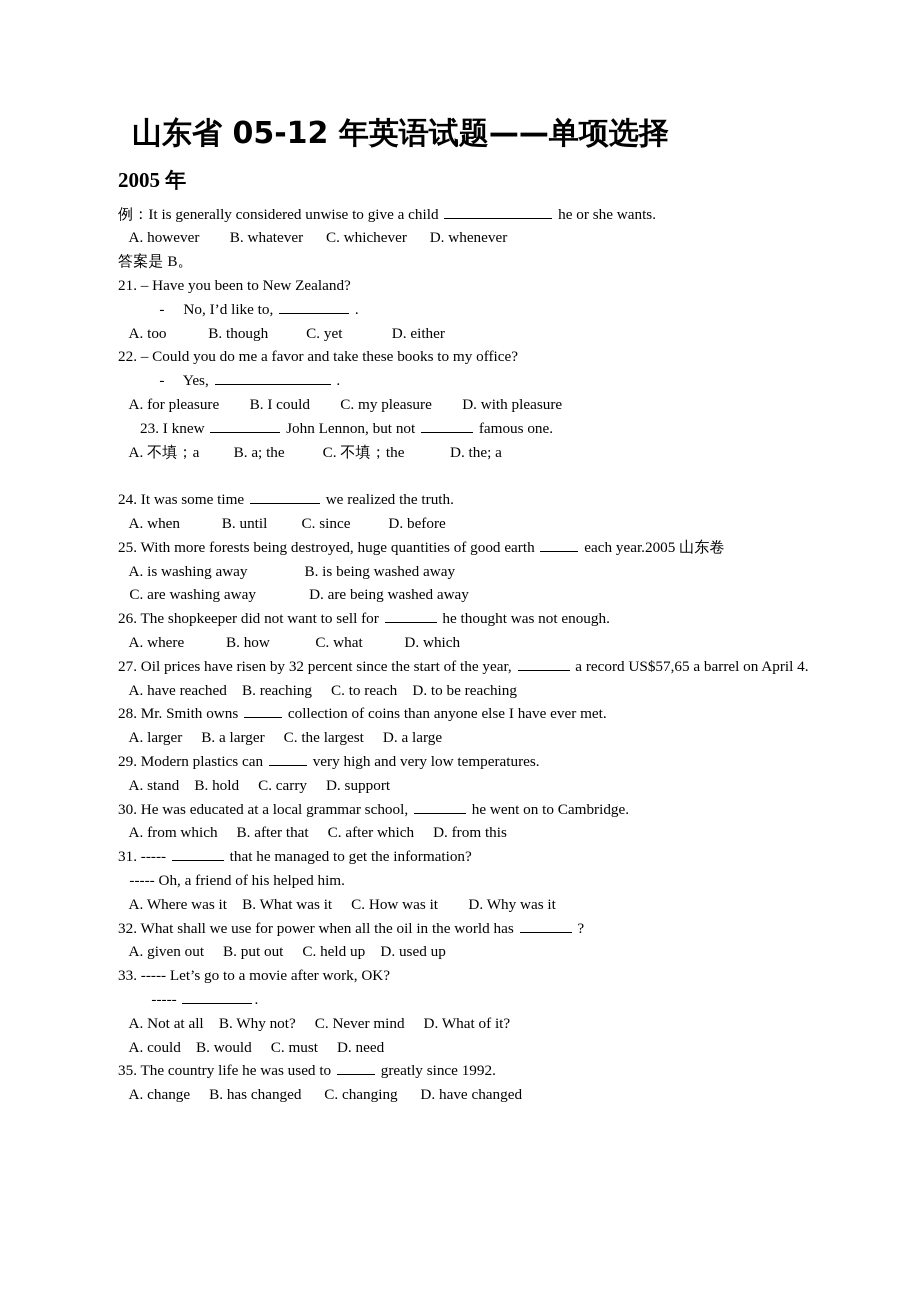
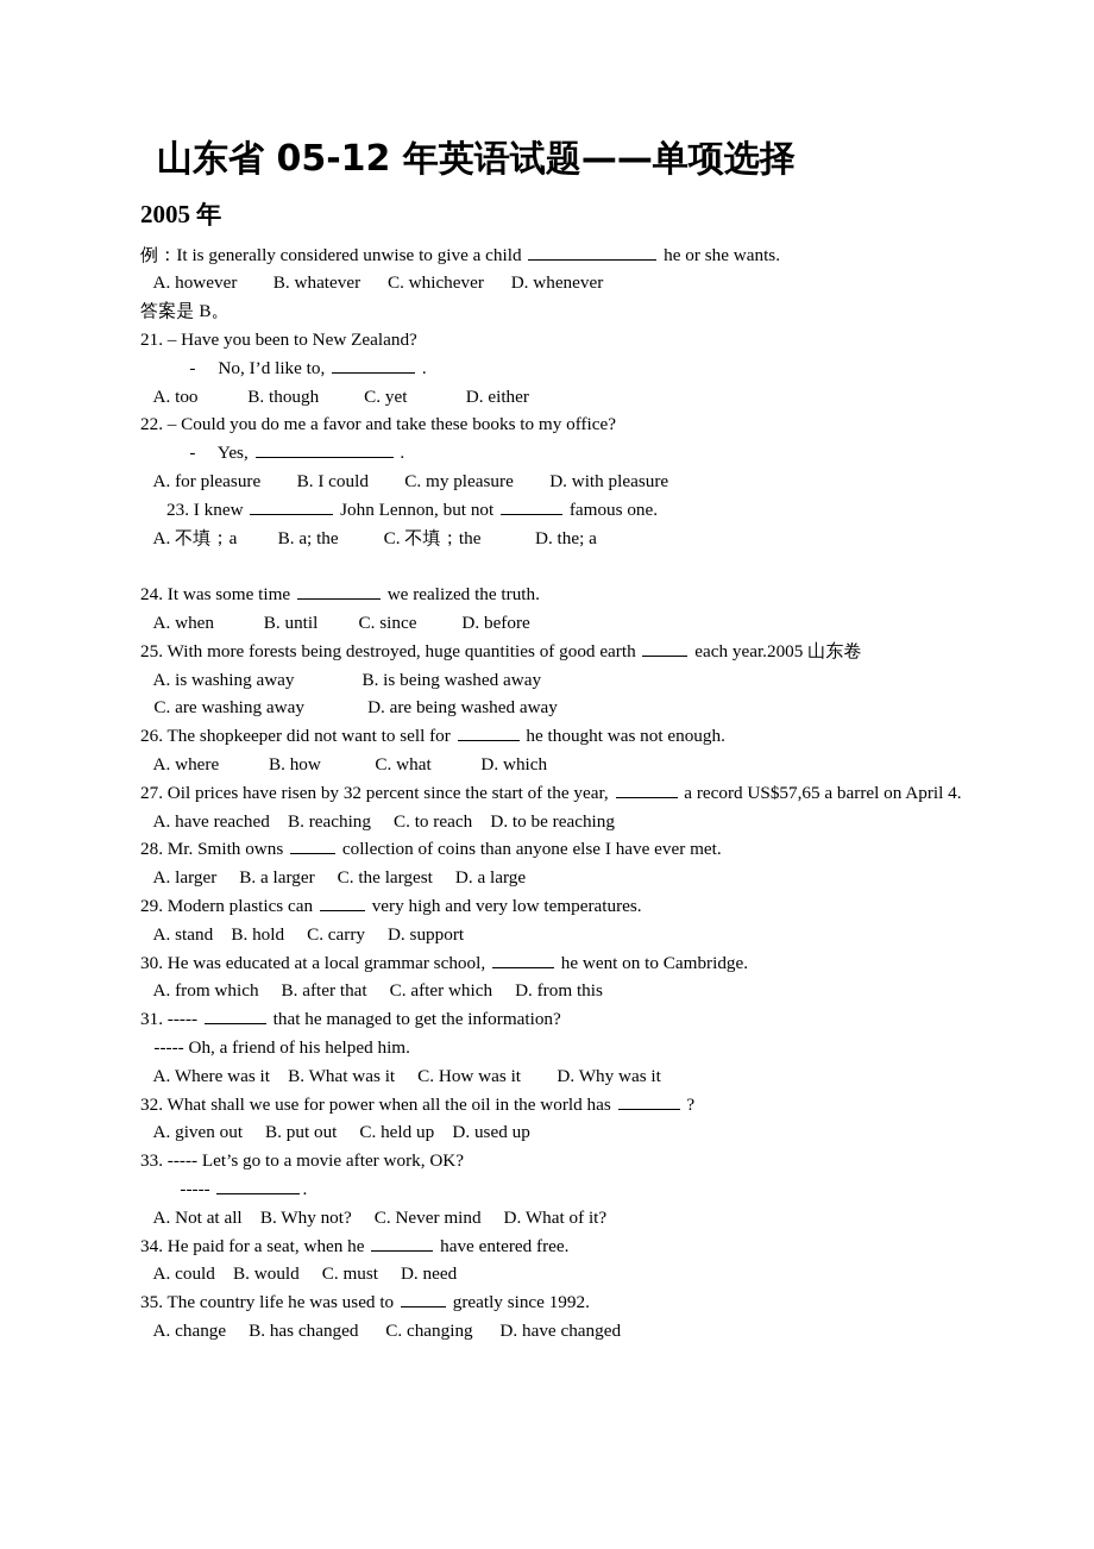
  山东省 05-12 年英语试题——单项选择
  2005 年
  例：It is generally considered unwise to give a child he or she wants.
  A. however B. whatever C. whichever D. whenever
  答案是 B。
  21. – Have you been to New Zealand?
  - No, I’d like to, .
  A. too B. though C. yet D. either
  22. – Could you do me a favor and take these books to my office?
  - Yes, .
  A. for pleasure B. I could C. my pleasure D. with pleasure
  23. I knew John Lennon, but not famous one.
  A. 不填；a B. a; the C. 不填；the D. the; a
  24. It was some time we realized the truth.
  A. when B. until C. since D. before
  25. With more forests being destroyed, huge quantities of good earth each year.2005 山东卷
  A. is washing away B. is being washed away
  C. are washing away D. are being washed away
  26. The shopkeeper did not want to sell for he thought was not enough.
  A. where B. how C. what D. which
  27. Oil prices have risen by 32 percent since the start of the year, a record US$57,65 a barrel on April 4.
  A. have reached B. reaching C. to reach D. to be reaching
  28. Mr. Smith owns collection of coins than anyone else I have ever met.
  A. larger B. a larger C. the largest D. a large
  29. Modern plastics can very high and very low temperatures.
  A. stand B. hold C. carry D. support
  30. He was educated at a local grammar school, he went on to Cambridge.
  A. from which B. after that C. after which D. from this
  31. ----- that he managed to get the information?
  ----- Oh, a friend of his helped him.
  A. Where was it B. What was it C. How was it D. Why was it
  32. What shall we use for power when all the oil in the world has ?
  A. given out B. put out C. held up D. used up
  33. ----- Let’s go to a movie after work, OK?
  ----- .
  A. Not at all B. Why not? C. Never mind D. What of it?
+ 34. He paid for a seat, when he have entered free.
  A. could B. would C. must D. need
  35. The country life he was used to greatly since 1992.
  A. change B. has changed C. changing D. have changed
